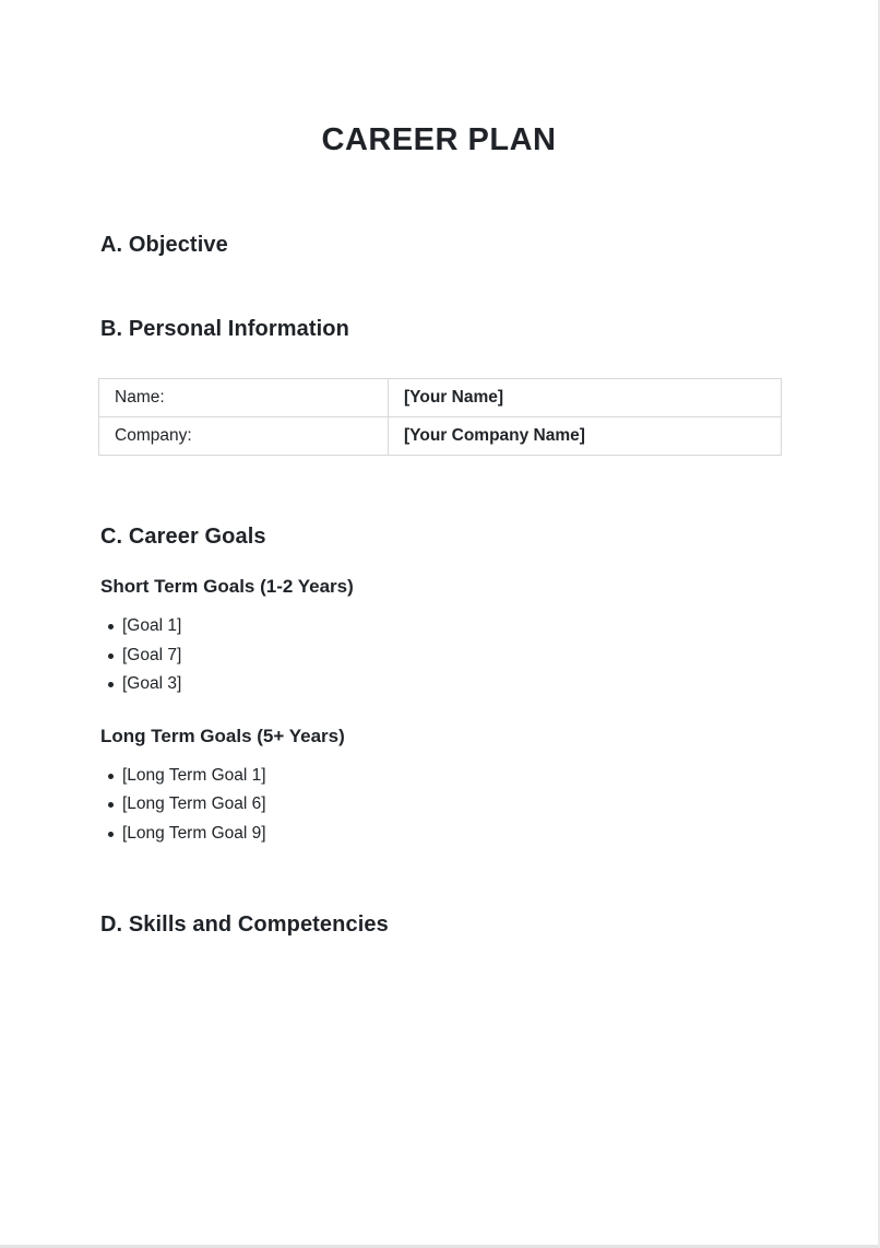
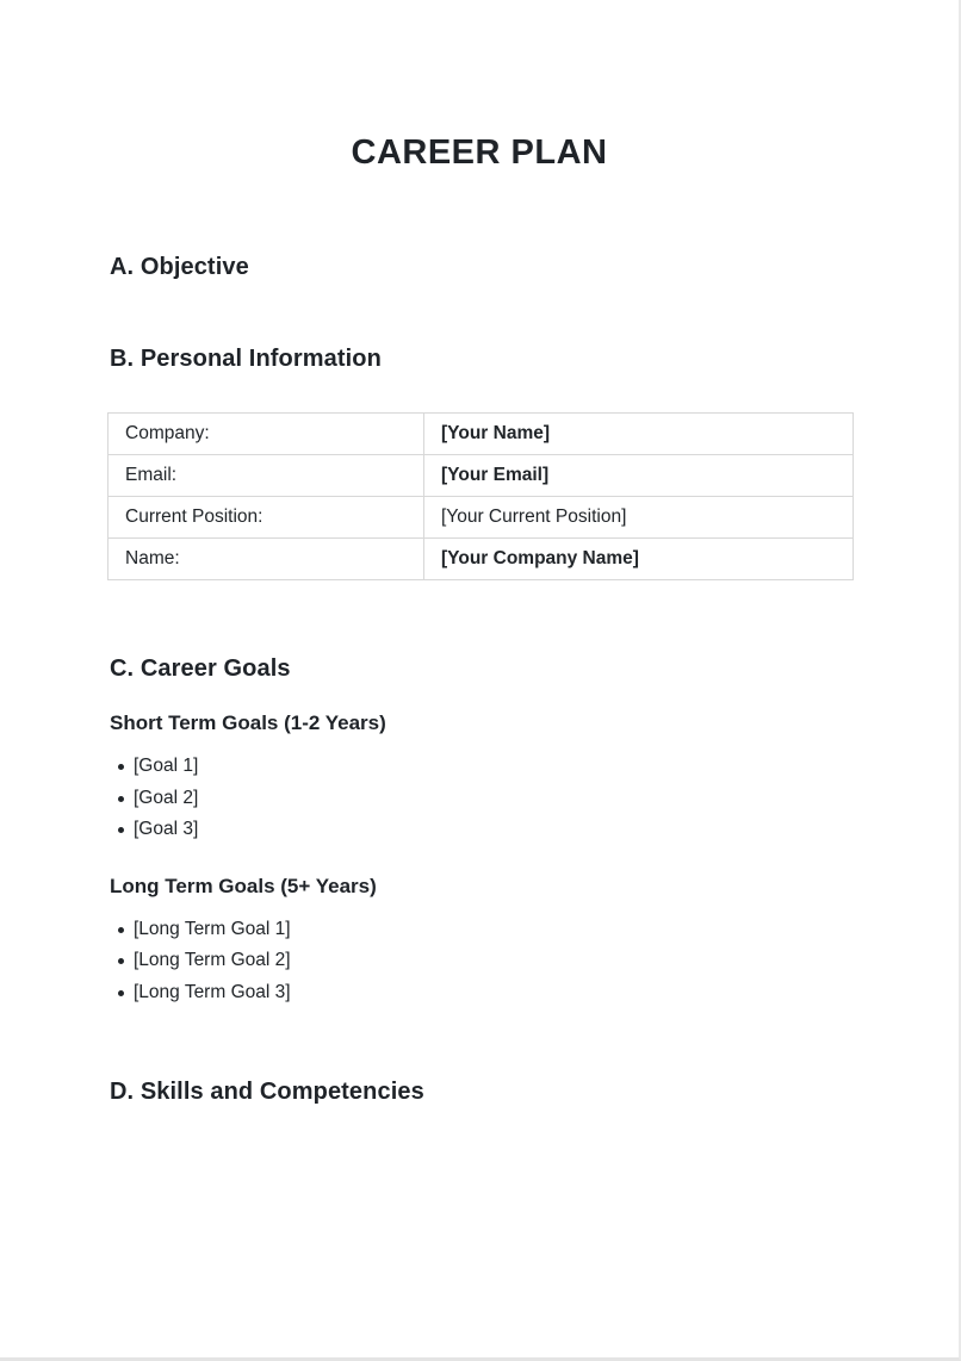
  CAREER PLAN
  A. Objective
  B. Personal Information
- Name:	[Your Name]
+ Company:	[Your Name]
+ Email:	[Your Email]
+ Current Position:	[Your Current Position]
- Company:	[Your Company Name]
+ Name:	[Your Company Name]
  C. Career Goals
  Short Term Goals (1-2 Years)
  [Goal 1]
- [Goal 7]
+ [Goal 2]
  [Goal 3]
  Long Term Goals (5+ Years)
  [Long Term Goal 1]
- [Long Term Goal 6]
+ [Long Term Goal 2]
- [Long Term Goal 9]
+ [Long Term Goal 3]
  D. Skills and Competencies
